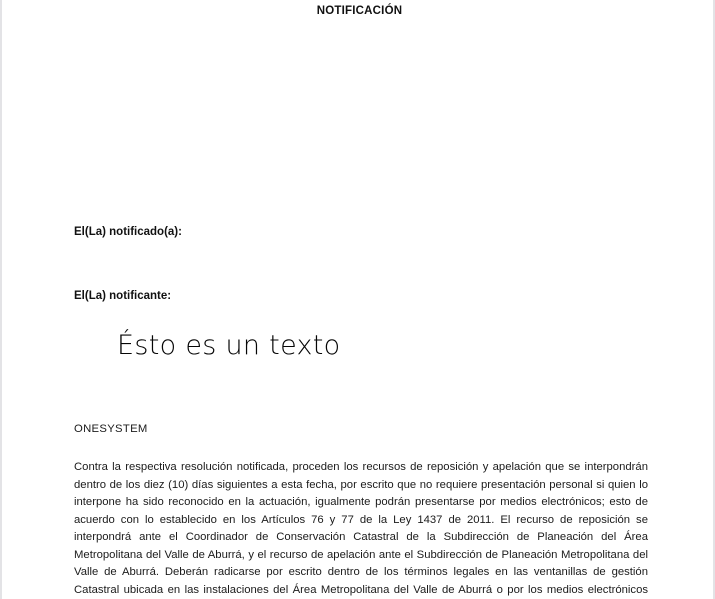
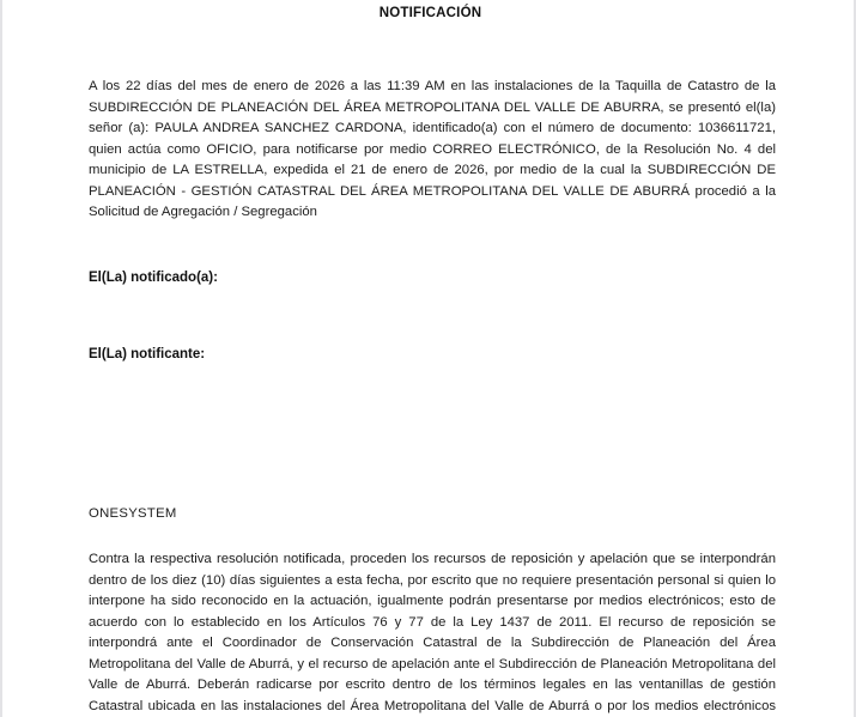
  NOTIFICACIÓN
+ A los 22 días del mes de enero de 2026 a las 11:39 AM en las instalaciones de la Taquilla de Catastro de la SUBDIRECCIÓN DE PLANEACIÓN DEL ÁREA METROPOLITANA DEL VALLE DE ABURRA, se presentó el(la) señor (a): PAULA ANDREA SANCHEZ CARDONA, identificado(a) con el número de documento: 1036611721, quien actúa como OFICIO, para notificarse por medio CORREO ELECTRÓNICO, de la Resolución No. 4 del municipio de LA ESTRELLA, expedida el 21 de enero de 2026, por medio de la cual la SUBDIRECCIÓN DE PLANEACIÓN - GESTIÓN CATASTRAL DEL ÁREA METROPOLITANA DEL VALLE DE ABURRÁ procedió a la Solicitud de Agregación / Segregación
  El(La) notificado(a):
  El(La) notificante:
- Ésto es un texto
  ONESYSTEM
  Contra la respectiva resolución notificada, proceden los recursos de reposición y apelación que se interpondrán dentro de los diez (10) días siguientes a esta fecha, por escrito que no requiere presentación personal si quien lo interpone ha sido reconocido en la actuación, igualmente podrán presentarse por medios electrónicos; esto de acuerdo con lo establecido en los Artículos 76 y 77 de la Ley 1437 de 2011. El recurso de reposición se interpondrá ante el Coordinador de Conservación Catastral de la Subdirección de Planeación del Área Metropolitana del Valle de Aburrá, y el recurso de apelación ante el Subdirección de Planeación Metropolitana del Valle de Aburrá. Deberán radicarse por escrito dentro de los términos legales en las ventanillas de gestión Catastral ubicada en las instalaciones del Área Metropolitana del Valle de Aburrá o por los medios electrónicos
